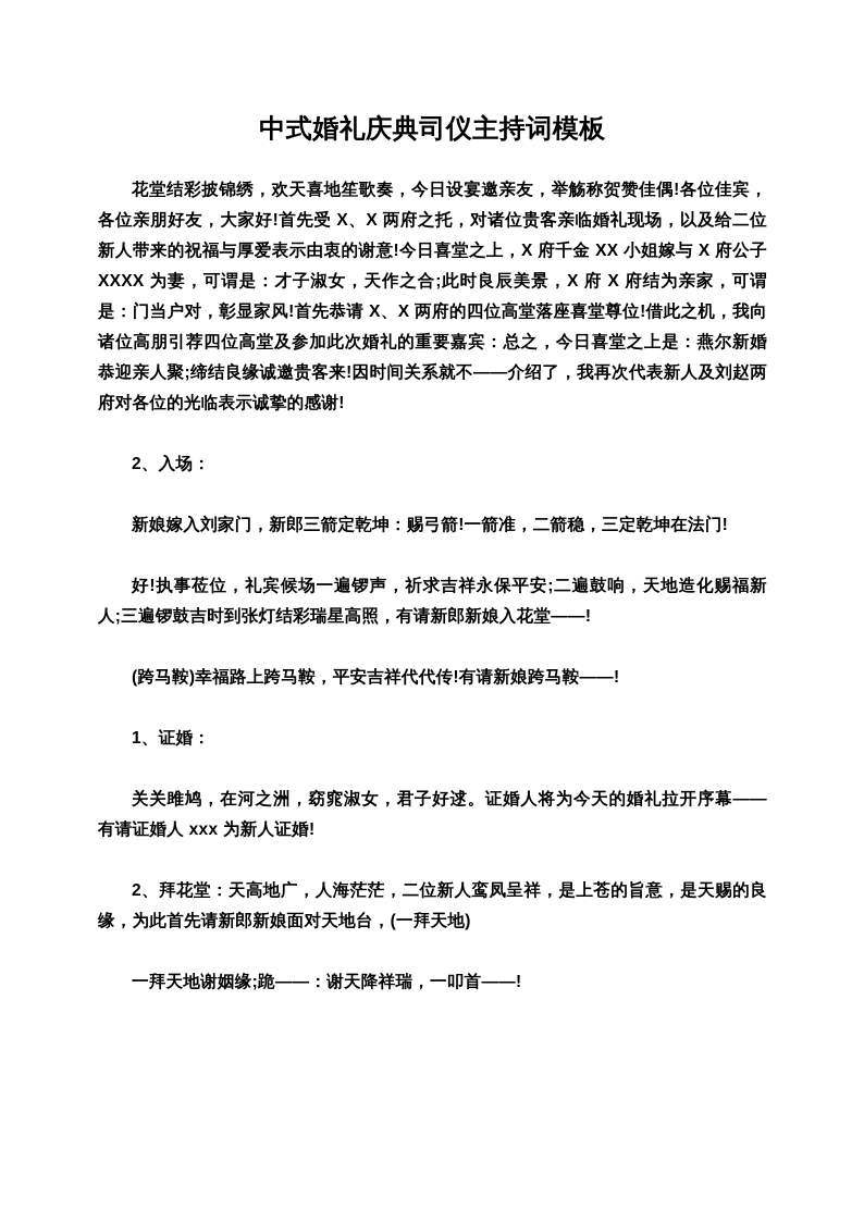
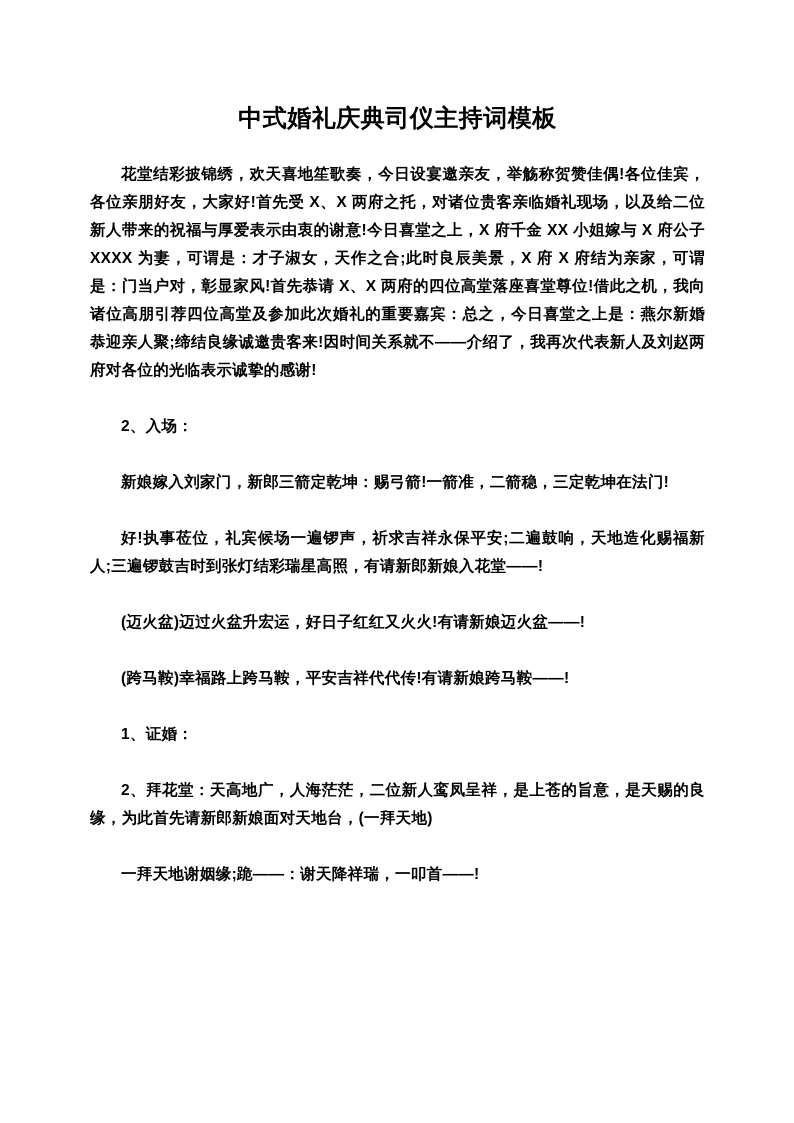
  中式婚礼庆典司仪主持词模板
  花堂结彩披锦绣，欢天喜地笙歌奏，今日设宴邀亲友，举觞称贺赞佳偶!各位佳宾，各位亲朋好友，大家好!首先受 X、X 两府之托，对诸位贵客亲临婚礼现场，以及给二位新人带来的祝福与厚爱表示由衷的谢意!今日喜堂之上，X 府千金 XX 小姐嫁与 X 府公子 XXXX 为妻，可谓是：才子淑女，天作之合;此时良辰美景，X 府 X 府结为亲家，可谓是：门当户对，彰显家风!首先恭请 X、X 两府的四位高堂落座喜堂尊位!借此之机，我向诸位高朋引荐四位高堂及参加此次婚礼的重要嘉宾：总之，今日喜堂之上是：燕尔新婚恭迎亲人聚;缔结良缘诚邀贵客来!因时间关系就不——介绍了，我再次代表新人及刘赵两府对各位的光临表示诚挚的感谢!
  2、入场：
  新娘嫁入刘家门，新郎三箭定乾坤：赐弓箭!一箭准，二箭稳，三定乾坤在法门!
  好!执事莅位，礼宾候场一遍锣声，祈求吉祥永保平安;二遍鼓响，天地造化赐福新人;三遍锣鼓吉时到张灯结彩瑞星高照，有请新郎新娘入花堂——!
+ (迈火盆)迈过火盆升宏运，好日子红红又火火!有请新娘迈火盆——!
  (跨马鞍)幸福路上跨马鞍，平安吉祥代代传!有请新娘跨马鞍——!
  1、证婚：
- 关关雎鸠，在河之洲，窈窕淑女，君子好逑。证婚人将为今天的婚礼拉开序幕——有请证婚人 xxx 为新人证婚!
  2、拜花堂：天高地广，人海茫茫，二位新人鸾凤呈祥，是上苍的旨意，是天赐的良缘，为此首先请新郎新娘面对天地台，(一拜天地)
  一拜天地谢姻缘;跪——：谢天降祥瑞，一叩首——!
